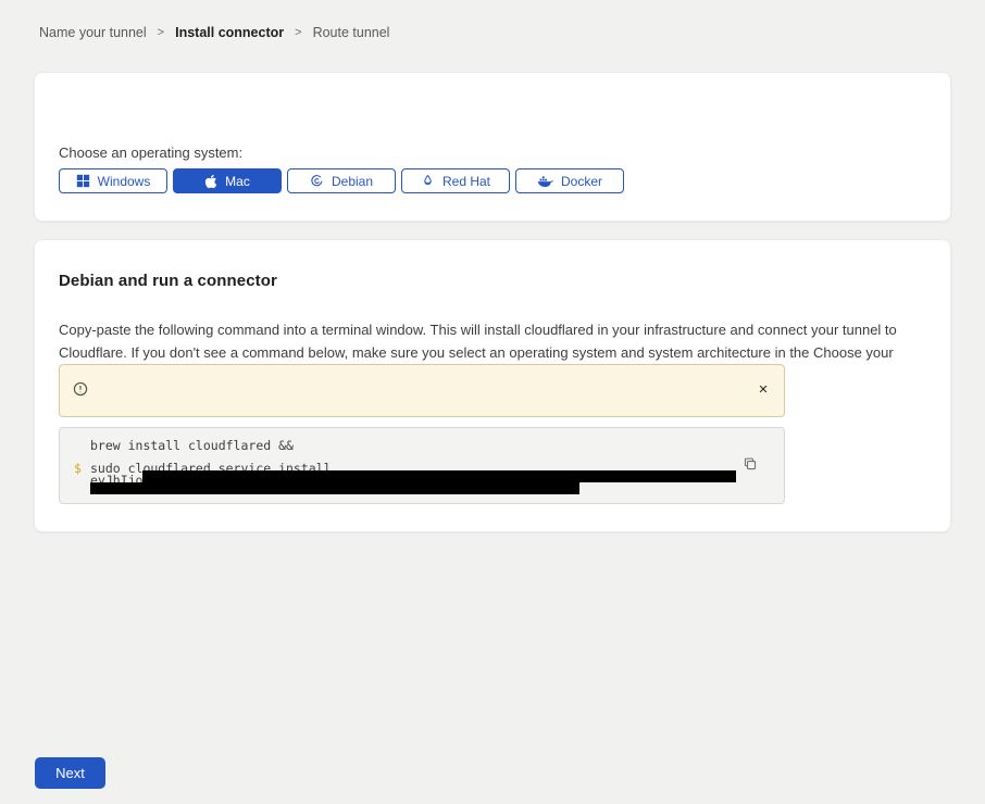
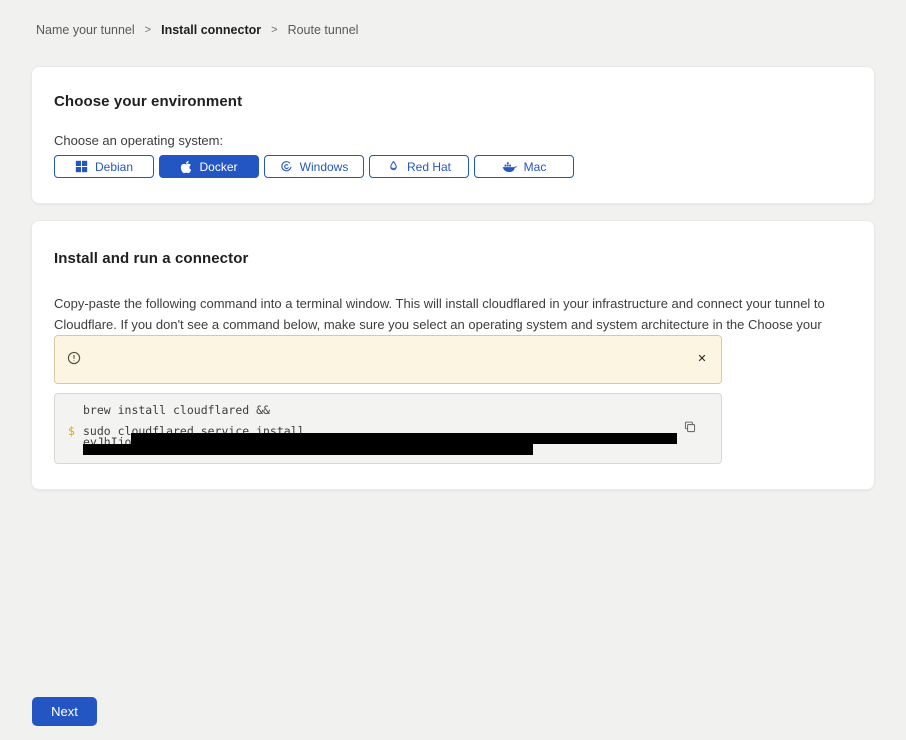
  Name your tunnel
  >
  Install connector
  >
  Route tunnel
+ Choose your environment
  Choose an operating system:
- Windows
+ Debian
- Mac
+ Docker
- Debian
+ Windows
  Red Hat
- Docker
+ Mac
- Debian and run a connector
+ Install and run a connector
  Copy-paste the following command into a terminal window. This will install cloudflared in your infrastructure and connect your tunnel to Cloudflare. If you don't see a command below, make sure you select an operating system and system architecture in the Choose your
  ✕
  brew install cloudflared &&
  $
  sudo cloudflared service install
  eyJhIjo
  Next
